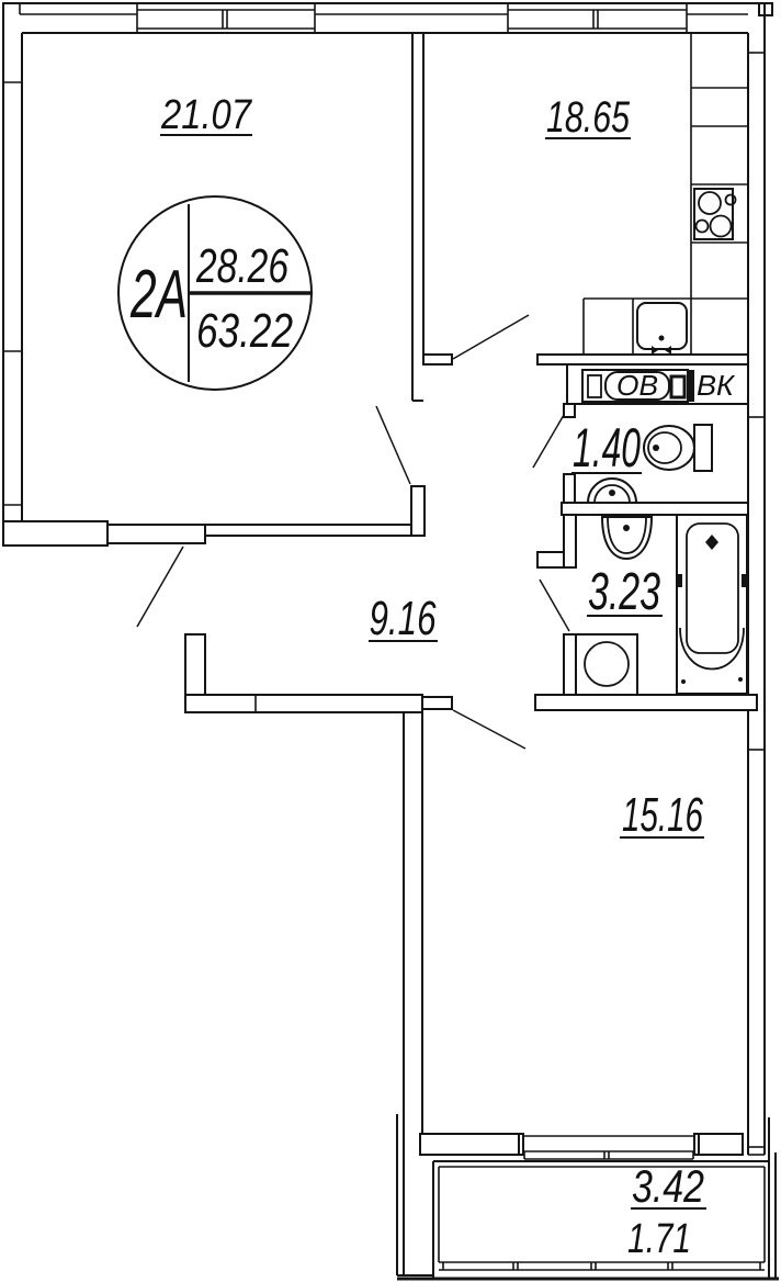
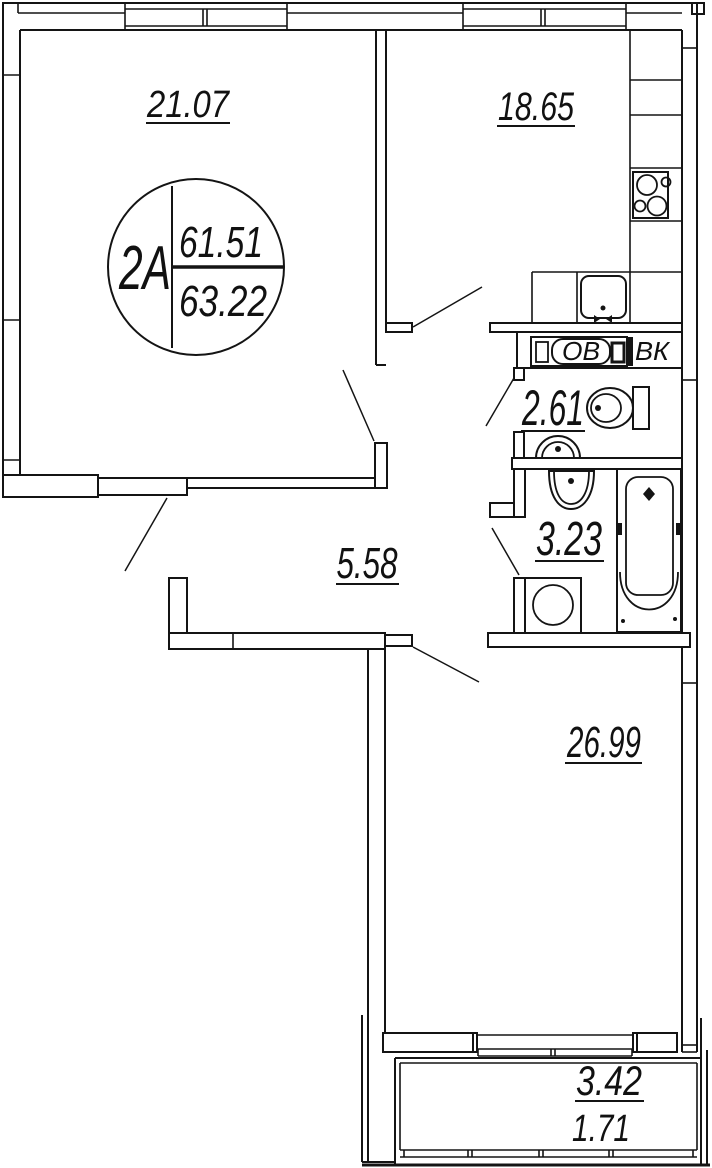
  ОВ
  ВК
  2А
- 28.26
+ 61.51
  63.22
  21.07
  18.65
- 9.16
+ 5.58
- 1.40
+ 2.61
  3.23
- 15.16
+ 26.99
  3.42
  1.71
